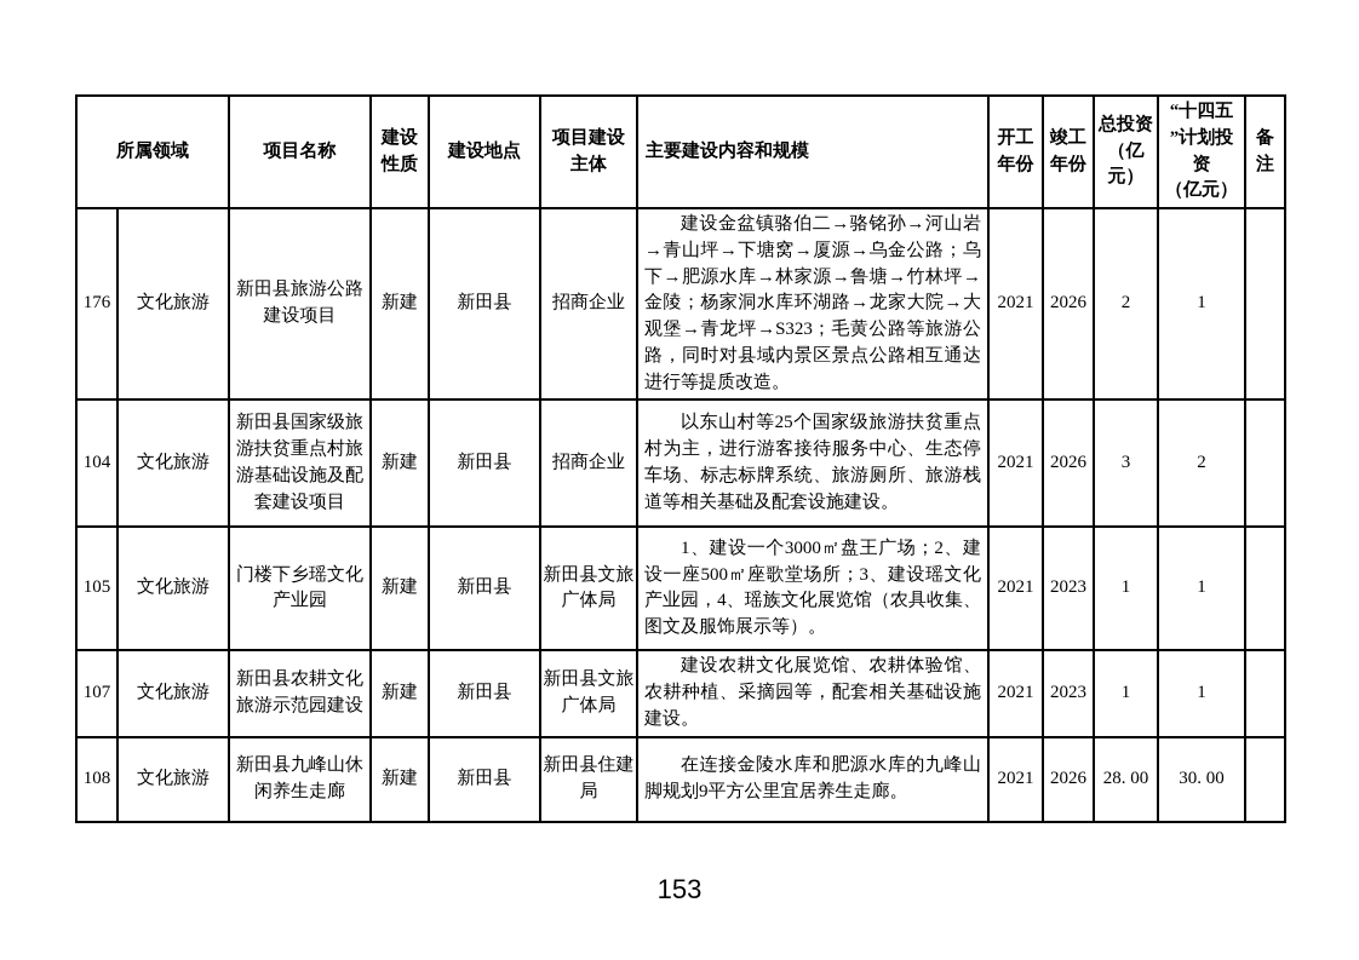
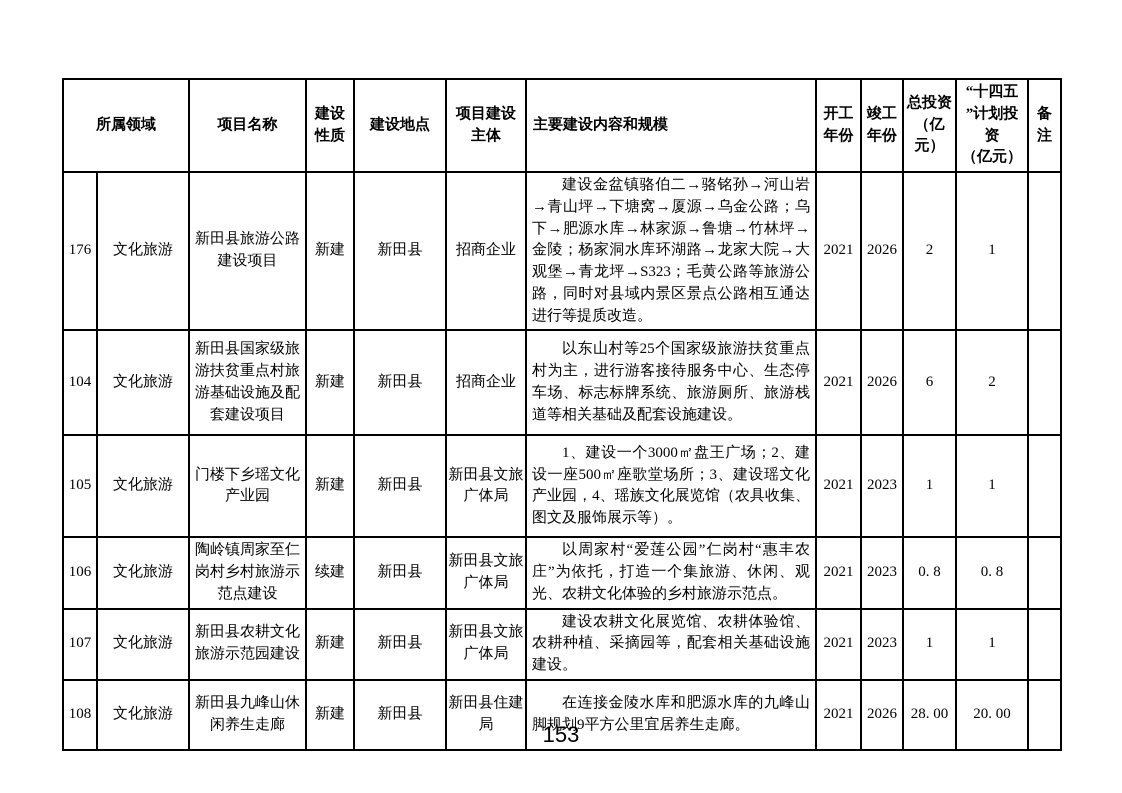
  所属领域	项目名称	建设 性质	建设地点	项目建设 主体	主要建设内容和规模	开工 年份	竣工 年份	总投资 （亿 元）	“十四五 ”计划投 资 （亿元）	备注
  176	文化旅游	新田县旅游公路建设项目	新建	新田县	招商企业	建设金盆镇骆伯二→骆铭孙→河山岩→青山坪→下塘窝→厦源→乌金公路；乌下→肥源水库→林家源→鲁塘→竹林坪→金陵；杨家洞水库环湖路→龙家大院→大观堡→青龙坪→S323；毛黄公路等旅游公路，同时对县域内景区景点公路相互通达进行等提质改造。	2021	2026	2	1
- 104	文化旅游	新田县国家级旅游扶贫重点村旅游基础设施及配套建设项目	新建	新田县	招商企业	以东山村等25个国家级旅游扶贫重点村为主，进行游客接待服务中心、生态停车场、标志标牌系统、旅游厕所、旅游栈道等相关基础及配套设施建设。	2021	2026	3	2
+ 104	文化旅游	新田县国家级旅游扶贫重点村旅游基础设施及配套建设项目	新建	新田县	招商企业	以东山村等25个国家级旅游扶贫重点村为主，进行游客接待服务中心、生态停车场、标志标牌系统、旅游厕所、旅游栈道等相关基础及配套设施建设。	2021	2026	6	2
  105	文化旅游	门楼下乡瑶文化产业园	新建	新田县	新田县文旅广体局	1、建设一个3000㎡盘王广场；2、建设一座500㎡座歌堂场所；3、建设瑶文化产业园，4、瑶族文化展览馆（农具收集、图文及服饰展示等）。	2021	2023	1	1
+ 106	文化旅游	陶岭镇周家至仁岗村乡村旅游示范点建设	续建	新田县	新田县文旅广体局	以周家村“爱莲公园”仁岗村“惠丰农庄”为依托，打造一个集旅游、休闲、观光、农耕文化体验的乡村旅游示范点。	2021	2023	0. 8	0. 8
  107	文化旅游	新田县农耕文化旅游示范园建设	新建	新田县	新田县文旅广体局	建设农耕文化展览馆、农耕体验馆、农耕种植、采摘园等，配套相关基础设施建设。	2021	2023	1	1
- 108	文化旅游	新田县九峰山休闲养生走廊	新建	新田县	新田县住建局	在连接金陵水库和肥源水库的九峰山脚规划9平方公里宜居养生走廊。	2021	2026	28. 00	30. 00
+ 108	文化旅游	新田县九峰山休闲养生走廊	新建	新田县	新田县住建局	在连接金陵水库和肥源水库的九峰山脚规划9平方公里宜居养生走廊。	2021	2026	28. 00	20. 00
  153
